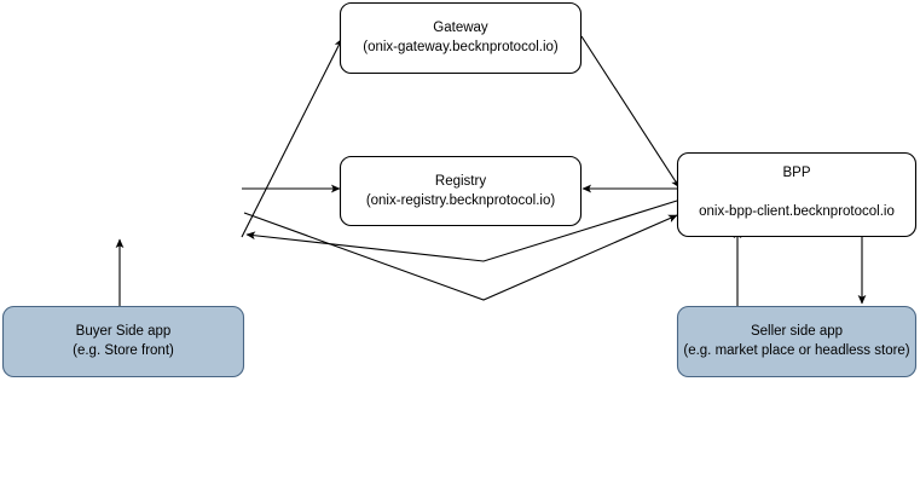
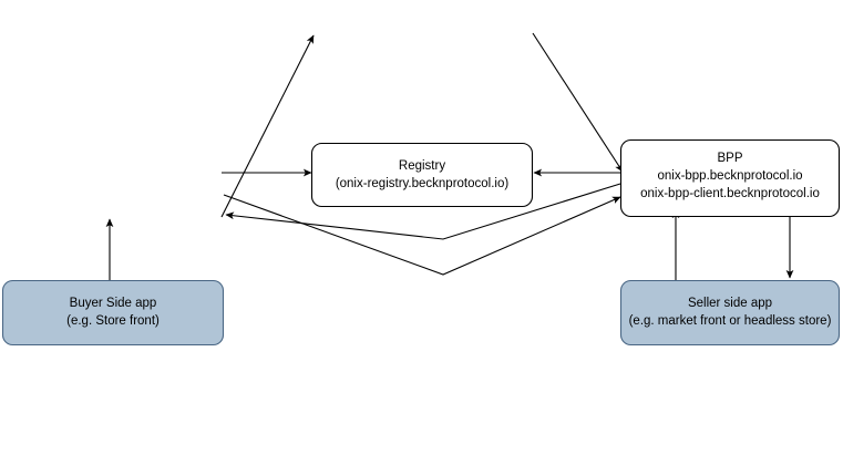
- Gateway
- (onix-gateway.becknprotocol.io)
  Registry
  (onix-registry.becknprotocol.io)
  BPP
+ onix-bpp.becknprotocol.io
  onix-bpp-client.becknprotocol.io
  Buyer Side app
  (e.g. Store front)
  Seller side app
- (e.g. market place or headless store)
+ (e.g. market front or headless store)
